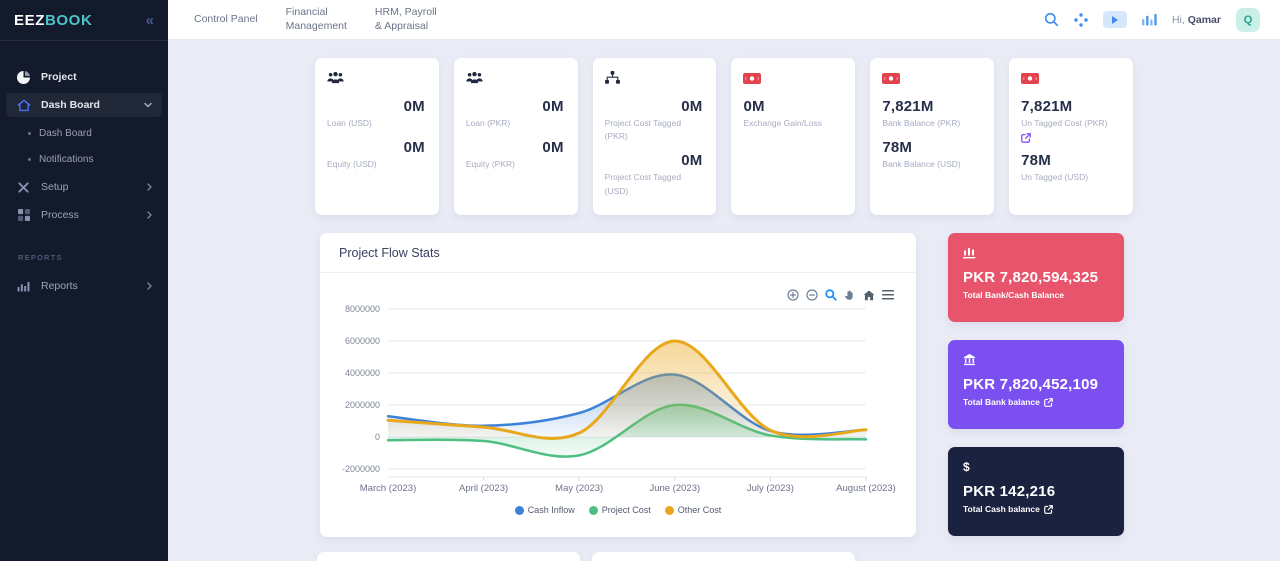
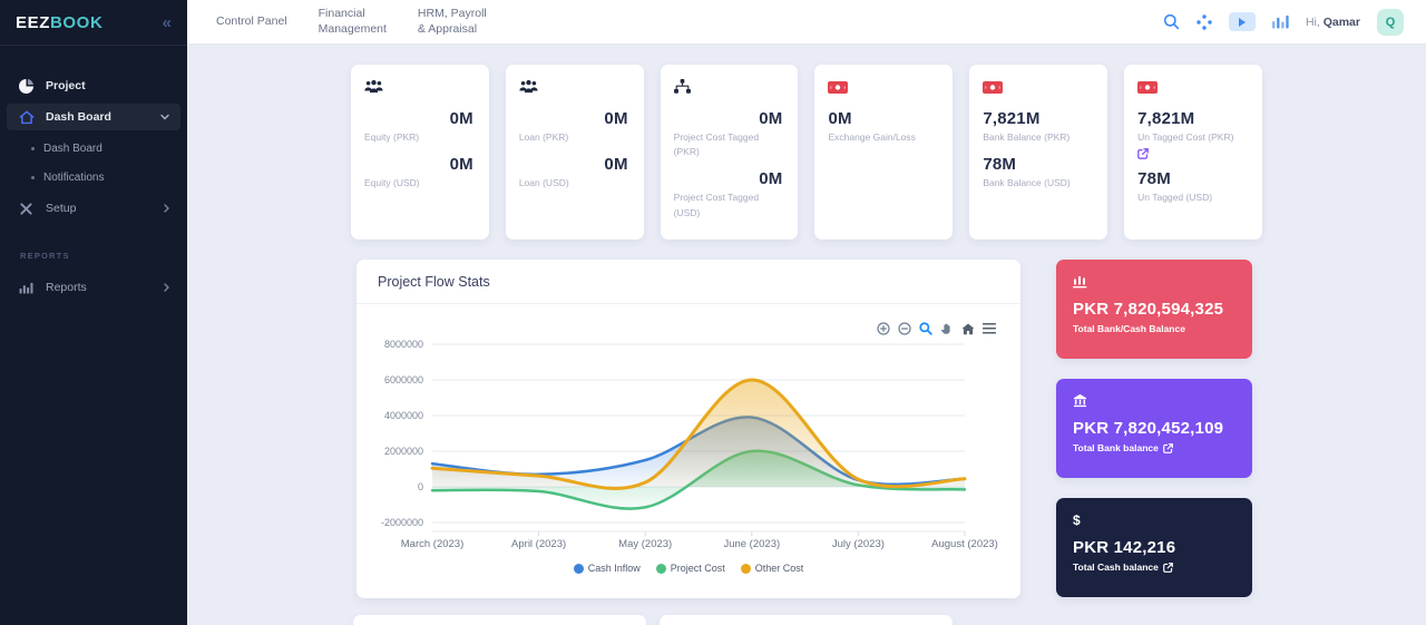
  EEZBOOK
  «
  Project
  Dash Board
  Dash Board
  Notifications
  Setup
- Process
  REPORTS
  Reports
  Control Panel
  Financial
  Management
  HRM, Payroll
  & Appraisal
  Hi, Qamar
  Q
  0M
- Loan (USD)
+ Equity (PKR)
  0M
  Equity (USD)
  0M
  Loan (PKR)
  0M
- Equity (PKR)
+ Loan (USD)
  0M
  Project Cost Tagged (PKR)
  0M
  Project Cost Tagged (USD)
  0M
  Exchange Gain/Loss
  7,821M
  Bank Balance (PKR)
  78M
  Bank Balance (USD)
  7,821M
  Un Tagged Cost (PKR)
  78M
  Un Tagged (USD)
  Project Flow Stats
  8000000
  6000000
  4000000
  2000000
  0
  -2000000
  March (2023)
  April (2023)
  May (2023)
  June (2023)
  July (2023)
  August (2023)
  Cash Inflow
  Project Cost
  Other Cost
  PKR 7,820,594,325
  Total Bank/Cash Balance
  PKR 7,820,452,109
  Total Bank balance
  $
  PKR 142,216
  Total Cash balance
